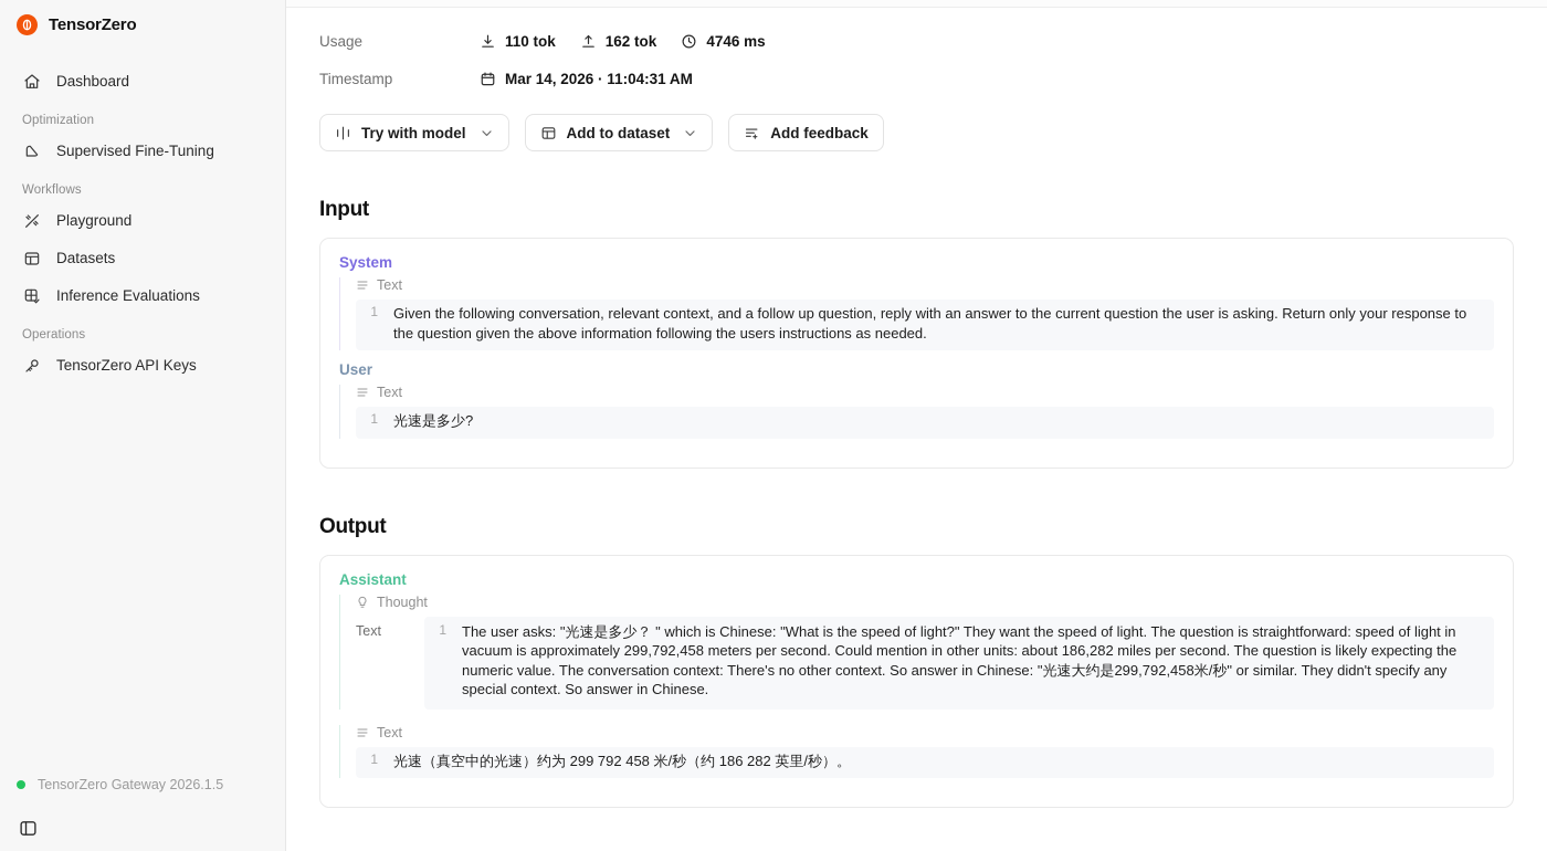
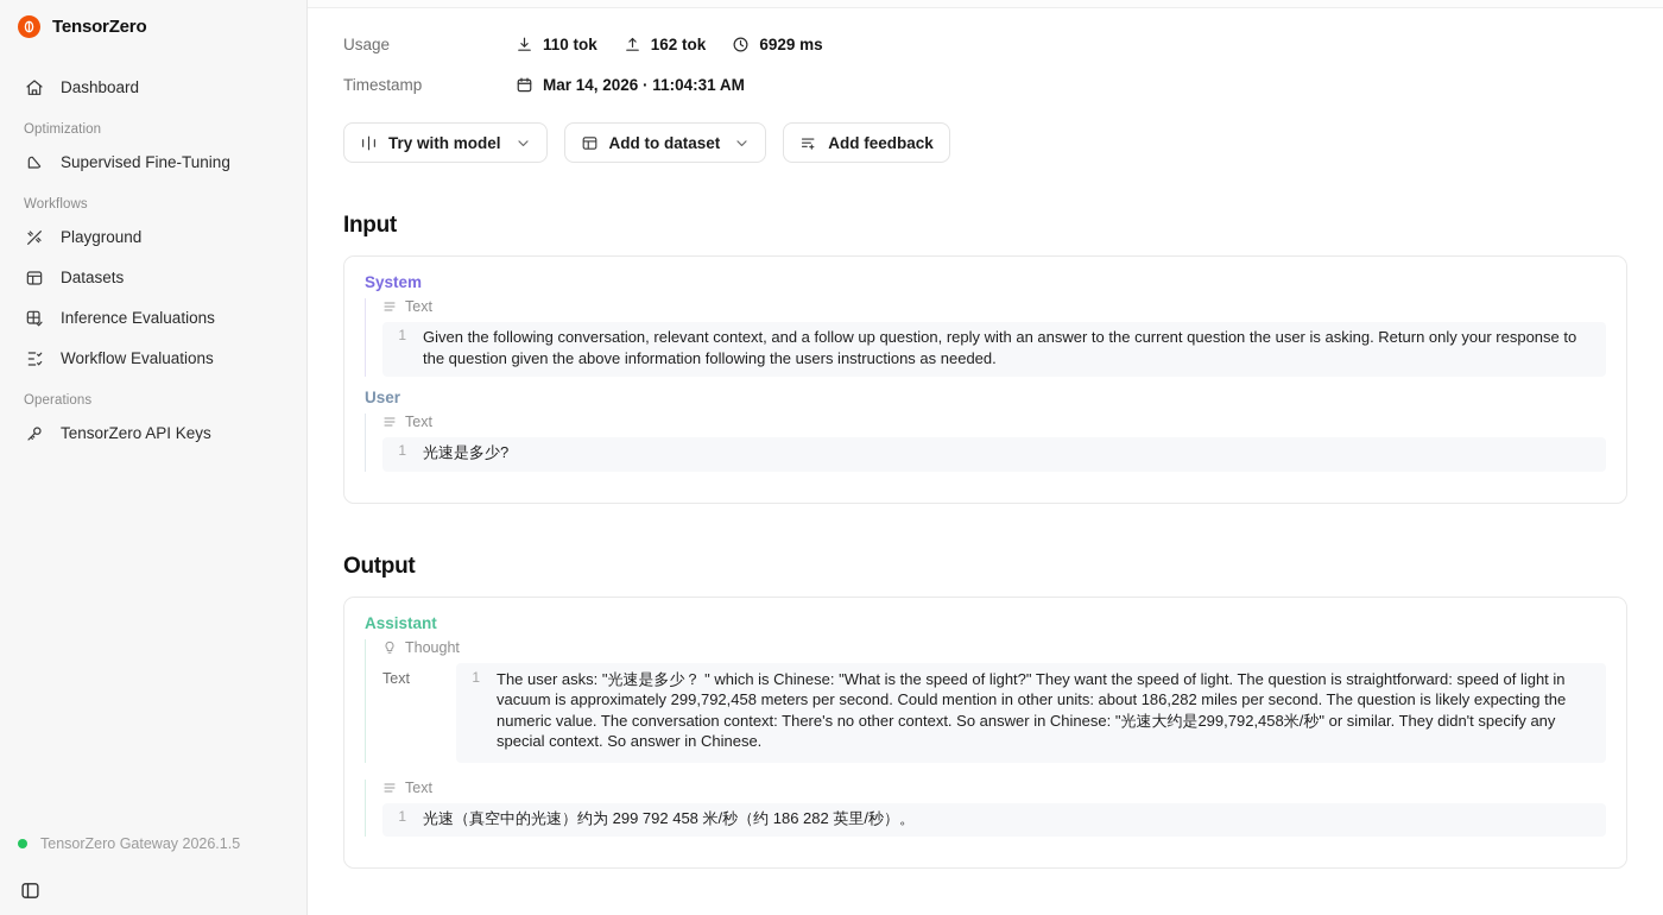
  TensorZero
  Dashboard
  Optimization
  Supervised Fine-Tuning
  Workflows
  Playground
  Datasets
  Inference Evaluations
+ Workflow Evaluations
  Operations
  TensorZero API Keys
  TensorZero Gateway 2026.1.5
  Usage
  110 tok
  162 tok
- 4746 ms
+ 6929 ms
  Timestamp
  Mar 14, 2026 · 11:04:31 AM
  Try with model
  Add to dataset
  Add feedback
  Input
  System
  Text
  1
  Given the following conversation, relevant context, and a follow up question, reply with an answer to the current question the user is asking. Return only your response to the question given the above information following the users instructions as needed.
  User
  Text
  1
  光速是多少?
  Output
  Assistant
  Thought
  Text
  1
  The user asks: "光速是多少？ " which is Chinese: "What is the speed of light?" They want the speed of light. The question is straightforward: speed of light in vacuum is approximately 299,792,458 meters per second. Could mention in other units: about 186,282 miles per second. The question is likely expecting the numeric value. The conversation context: There's no other context. So answer in Chinese: "光速大约是299,792,458米/秒" or similar. They didn't specify any special context. So answer in Chinese.
  Text
  1
  光速（真空中的光速）约为 299 792 458 米/秒（约 186 282 英里/秒）。
